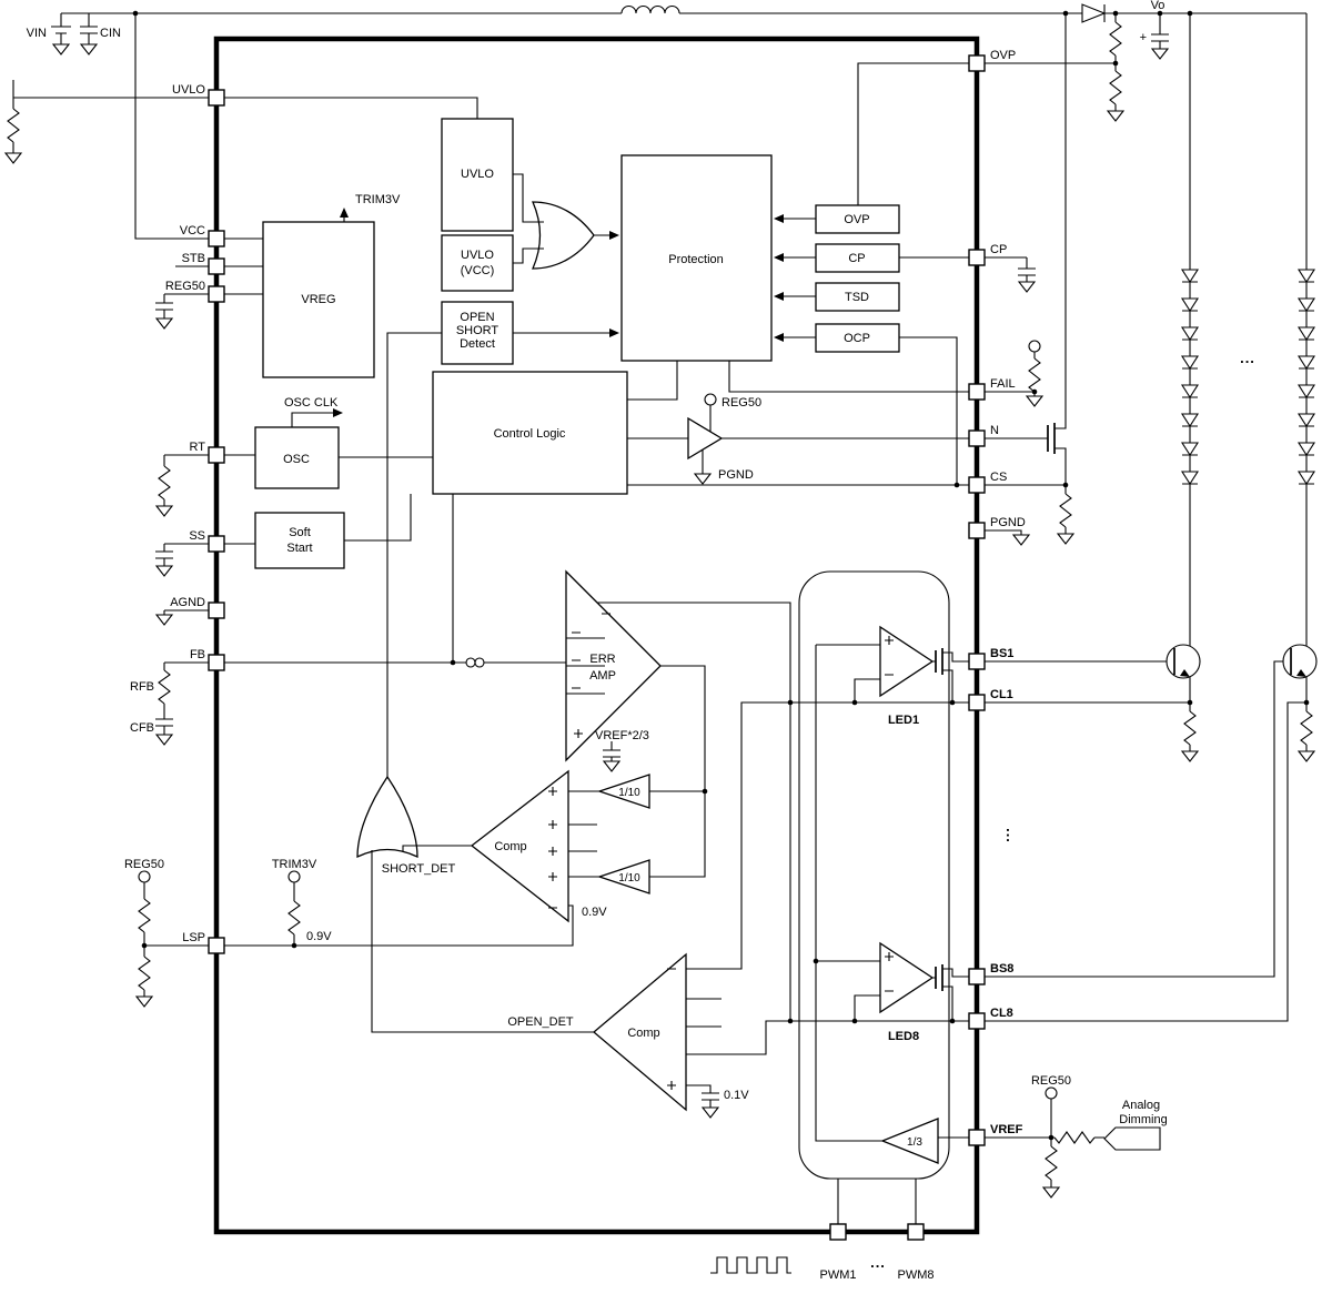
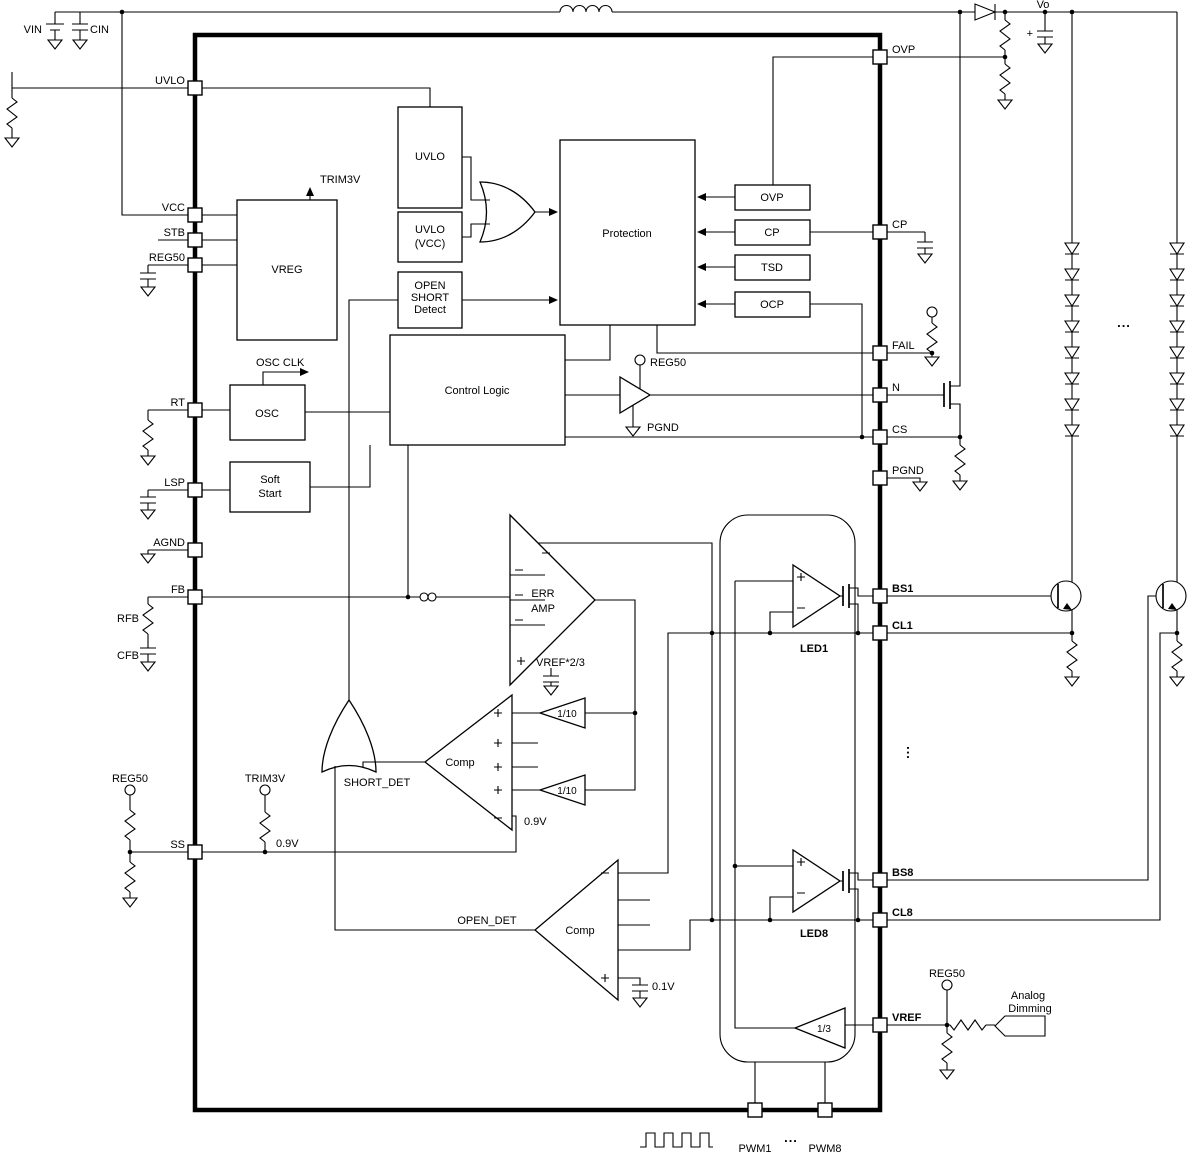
  VIN
  CIN
  Vo
  +
  UVLO
  VCC
  STB
  REG50
  RT
- SS
+ LSP
  AGND
  FB
- LSP
+ SS
  OVP
  CP
  FAIL
  N
  CS
  PGND
  BS1
  CL1
  BS8
  CL8
  VREF
  PWM1
  PWM8
  VREG
  UVLO
  UVLO
  (VCC)
  OPEN
  SHORT
  Detect
  Protection
  Control Logic
  OSC
  Soft
  Start
  OVP
  CP
  TSD
  OCP
  ERR
  AMP
  Comp
  Comp
  1/10
  1/10
  1/3
  LED1
  LED8
  TRIM3V
  OSC CLK
  REG50
  PGND
  VREF*2/3
  SHORT_DET
  OPEN_DET
  0.9V
  0.9V
  0.1V
  REG50
  TRIM3V
  REG50
  Analog
  Dimming
  RFB
  CFB
  ...
  ...
